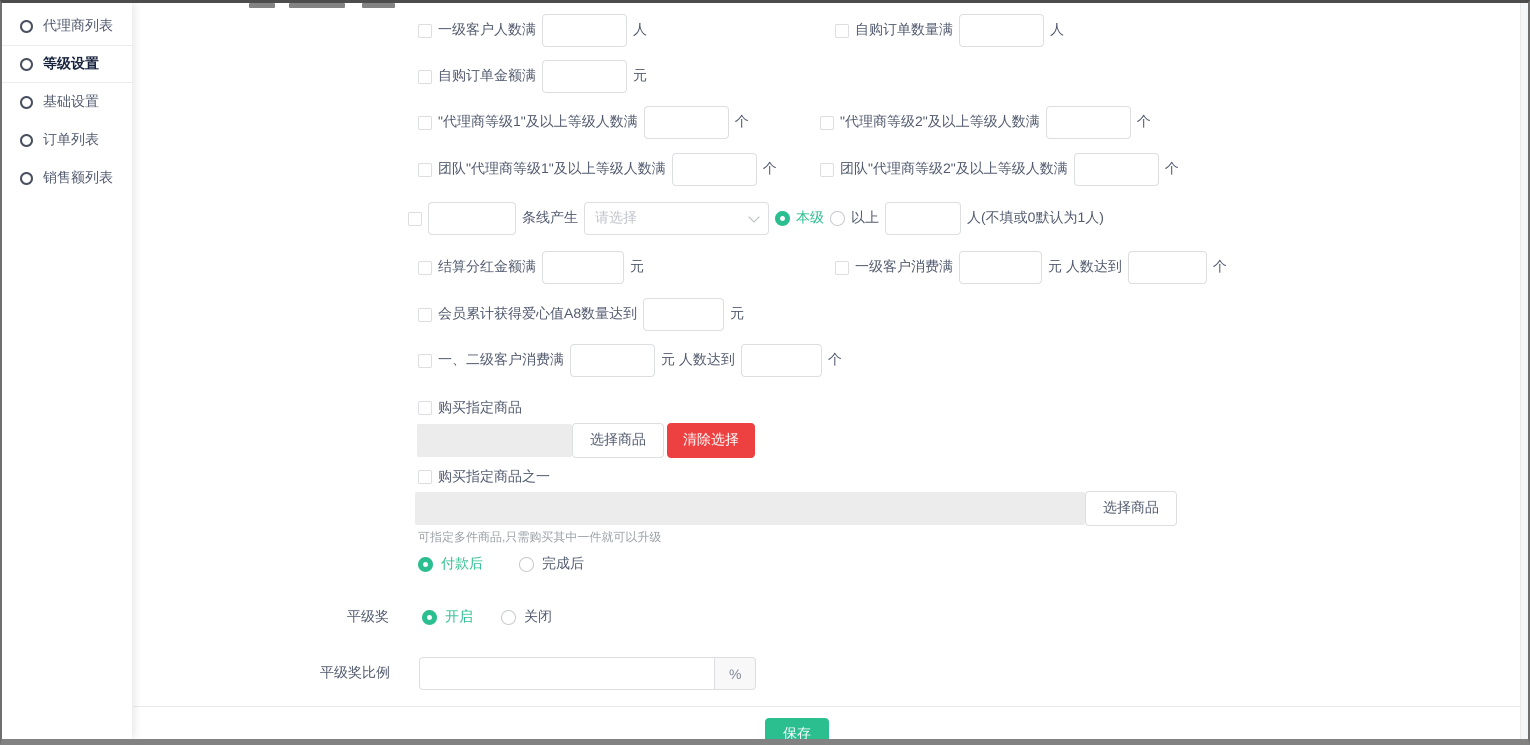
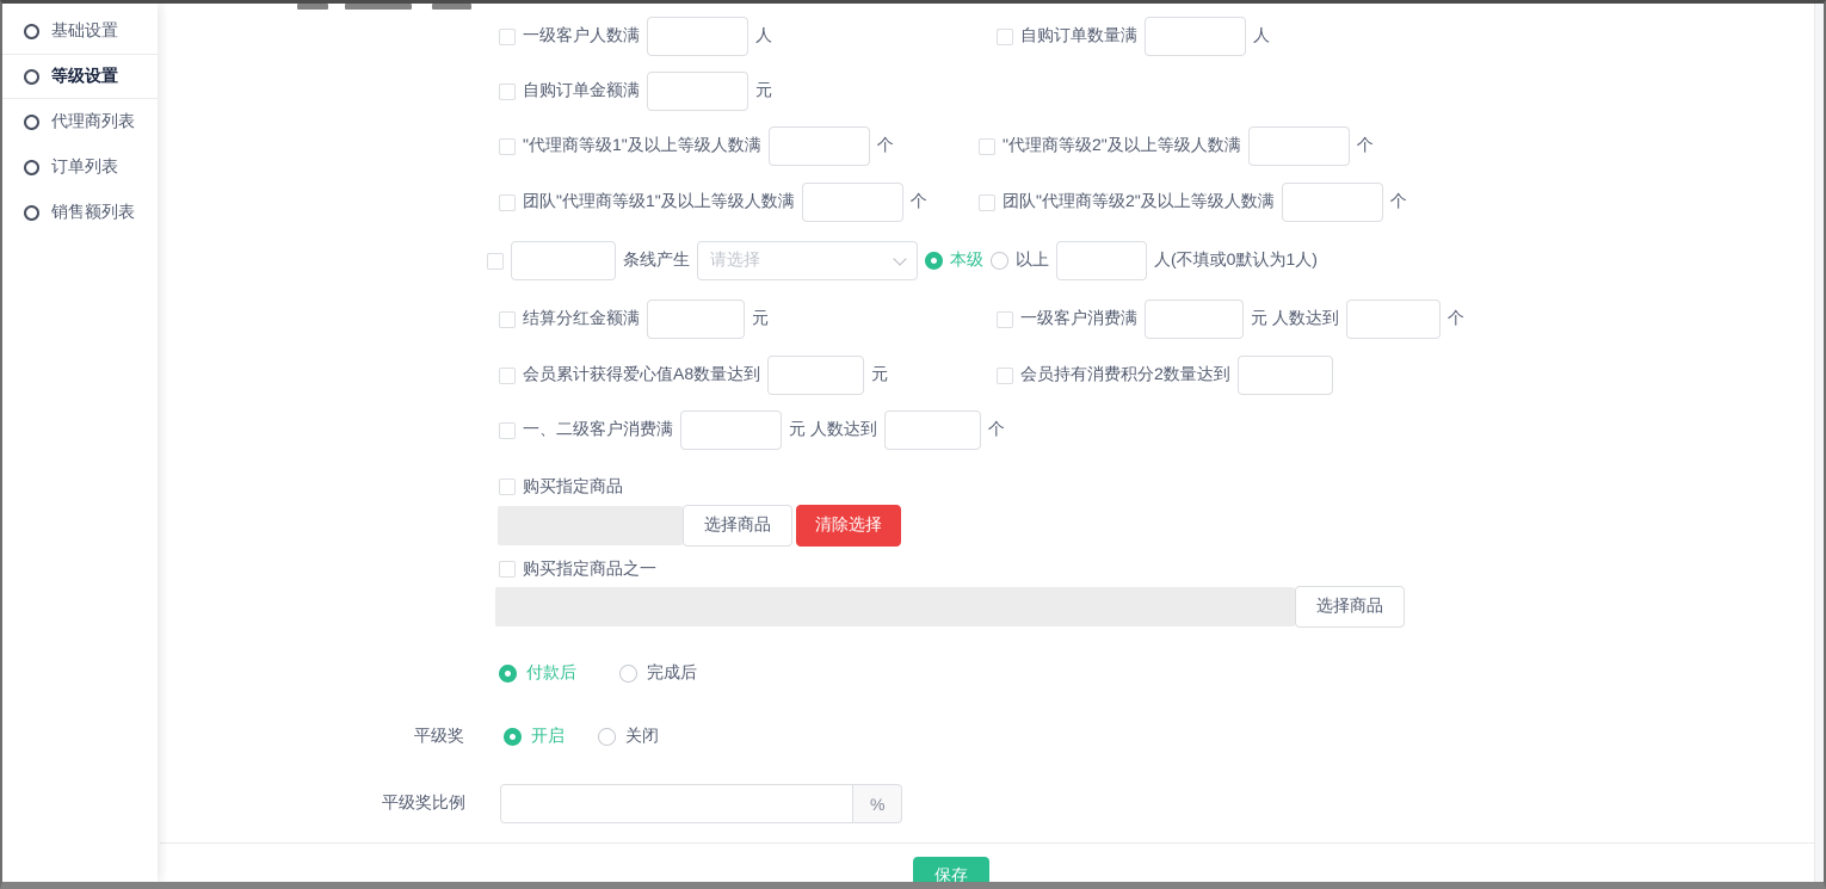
- 代理商列表
+ 基础设置
  等级设置
- 基础设置
+ 代理商列表
  订单列表
  销售额列表
  一级客户人数满
  人
  自购订单数量满
  人
  自购订单金额满
  元
  "代理商等级1"及以上等级人数满
  个
  "代理商等级2"及以上等级人数满
  个
  团队"代理商等级1"及以上等级人数满
  个
  团队"代理商等级2"及以上等级人数满
  个
  条线产生
  请选择
  本级
  以上
  人(不填或0默认为1人)
  结算分红金额满
  元
  一级客户消费满
  元 人数达到
  个
  会员累计获得爱心值A8数量达到
  元
+ 会员持有消费积分2数量达到
  一、二级客户消费满
  元 人数达到
  个
  购买指定商品
  选择商品
  清除选择
  购买指定商品之一
  选择商品
- 可指定多件商品,只需购买其中一件就可以升级
  付款后
  完成后
  平级奖
  开启
  关闭
  平级奖比例
  %
  保存
